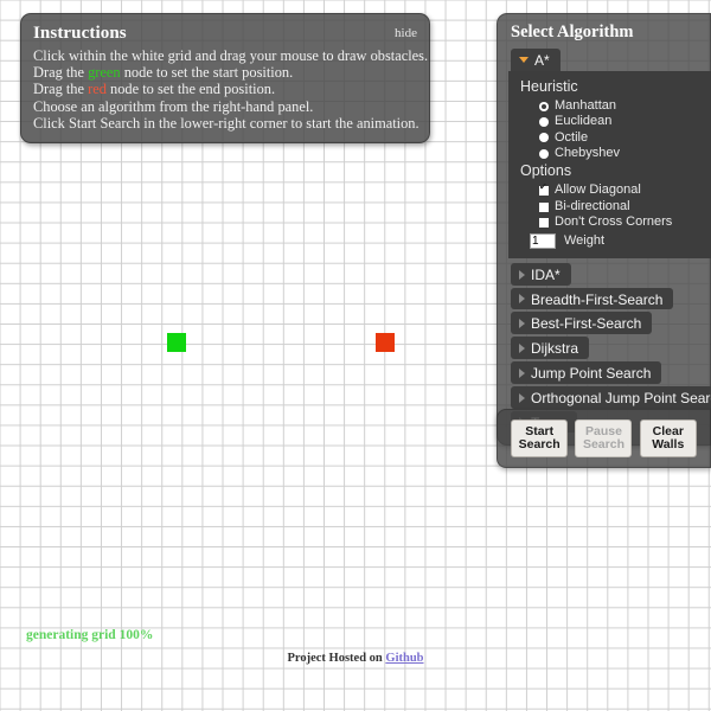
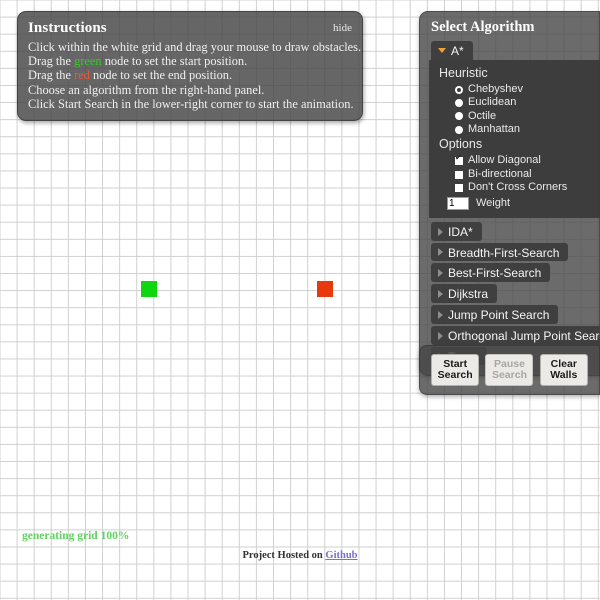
  hide
  Instructions
  Click within the white grid and drag your mouse to draw obstacles.
  Drag the green node to set the start position.
  Drag the red node to set the end position.
  Choose an algorithm from the right-hand panel.
  Click Start Search in the lower-right corner to start the animation.
  Select Algorithm
  A*
  Heuristic
- Manhattan
+ Chebyshev
  Euclidean
  Octile
- Chebyshev
+ Manhattan
  Options
  Allow Diagonal
  Bi-directional
  Don't Cross Corners
  1
  Weight
  IDA*
  Breadth-First-Search
  Best-First-Search
  Dijkstra
  Jump Point Search
  Orthogonal Jump Point Sear
  Start
  Search
  Pause
  Search
  Clear
  Walls
  generating grid 100%
  Project Hosted on Github
